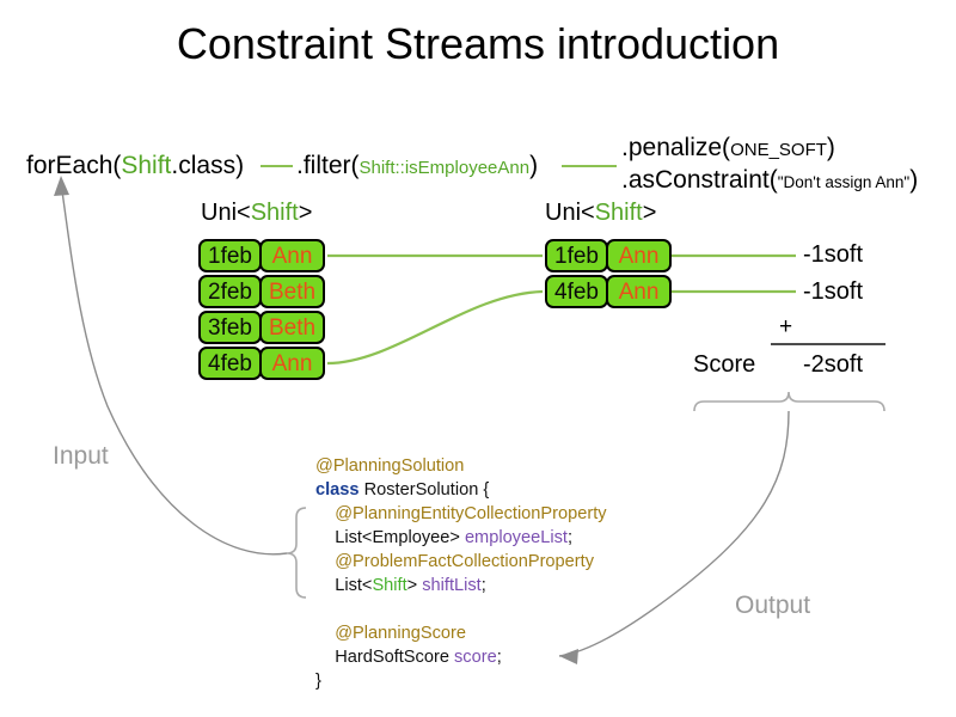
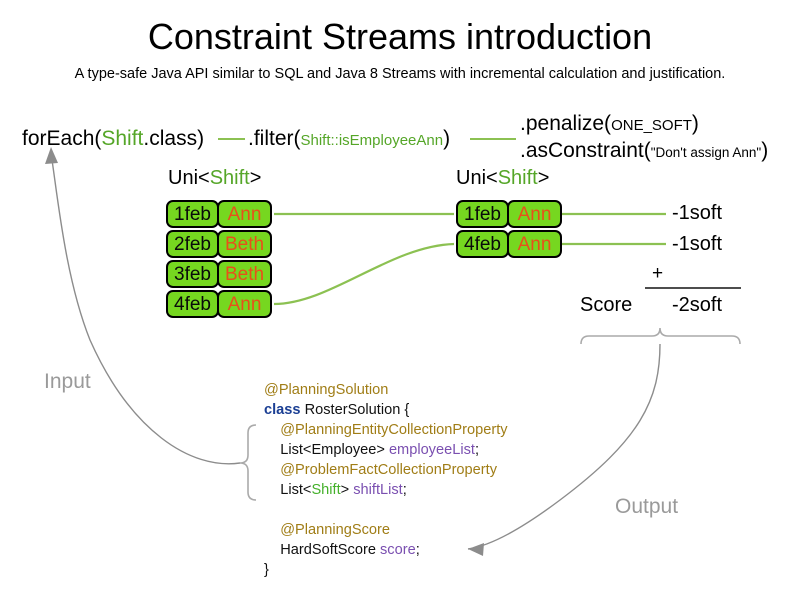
  Constraint Streams introduction
+ A type-safe Java API similar to SQL and Java 8 Streams with incremental calculation and justification.
  forEach(Shift.class)
  .filter(Shift::isEmployeeAnn)
  .penalize(ONE_SOFT)
  .asConstraint("Don't assign Ann")
  Uni<Shift>
  Uni<Shift>
  1feb
  Ann
  2feb
  Beth
  3feb
  Beth
  4feb
  Ann
  1feb
  Ann
  4feb
  Ann
  -1soft
  -1soft
  +
  Score
  -2soft
  Input
  Output
  @PlanningSolution
  class RosterSolution {
  @PlanningEntityCollectionProperty
  List<Employee> employeeList;
  @ProblemFactCollectionProperty
  List<Shift> shiftList;
  @PlanningScore
  HardSoftScore score;
  }
